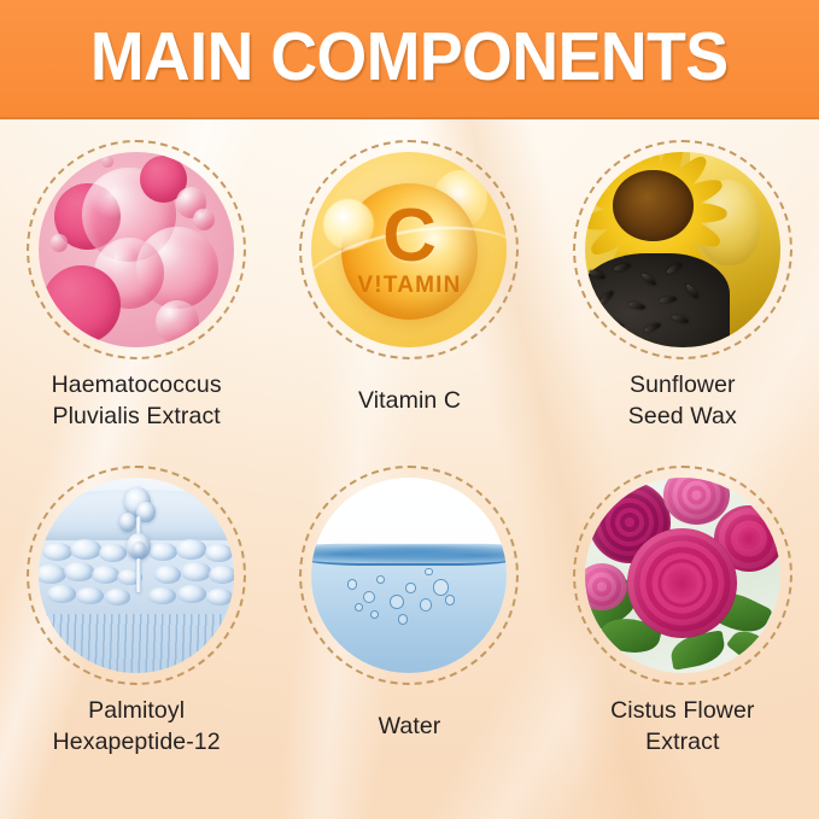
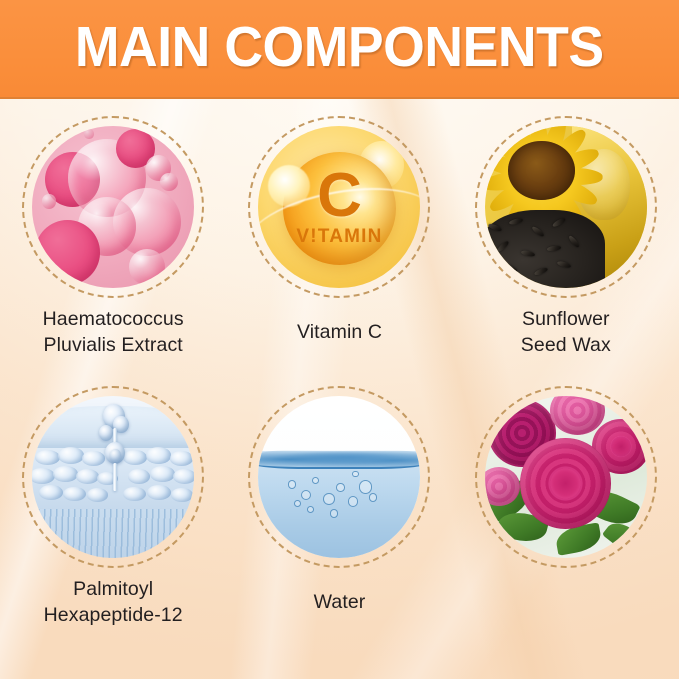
  MAIN COMPONENTS
  C
  V!TAMIN
  Haematococcus
  Pluvialis Extract
  Vitamin C
  Sunflower
  Seed Wax
  Palmitoyl
  Hexapeptide-12
  Water
- Cistus Flower
- Extract
